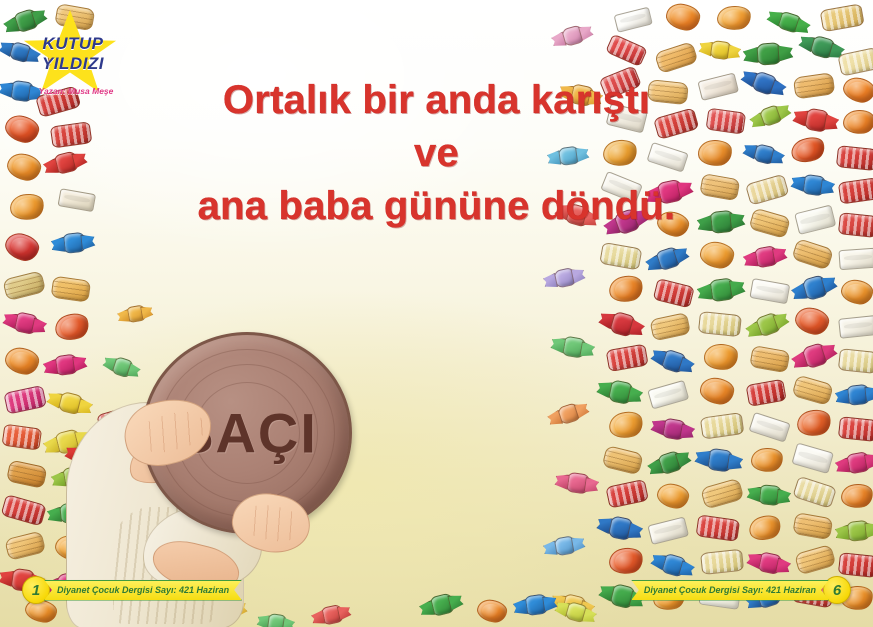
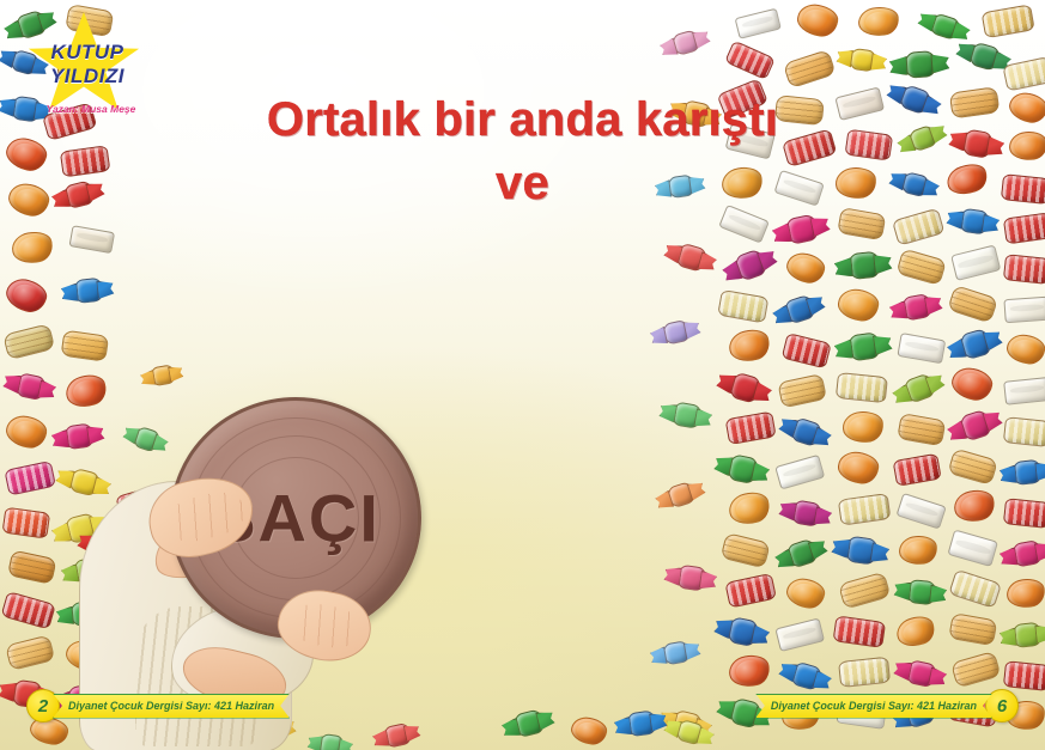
  KUTUP
  YILDIZI
  Yazan: Musa Meşe
  Ortalık bir anda karıştı
  ve
- ana baba gününe döndü.
  AÇI
- 1
+ 2
  Diyanet Çocuk Dergisi Sayı: 421 Haziran
  Diyanet Çocuk Dergisi Sayı: 421 Haziran
  6
